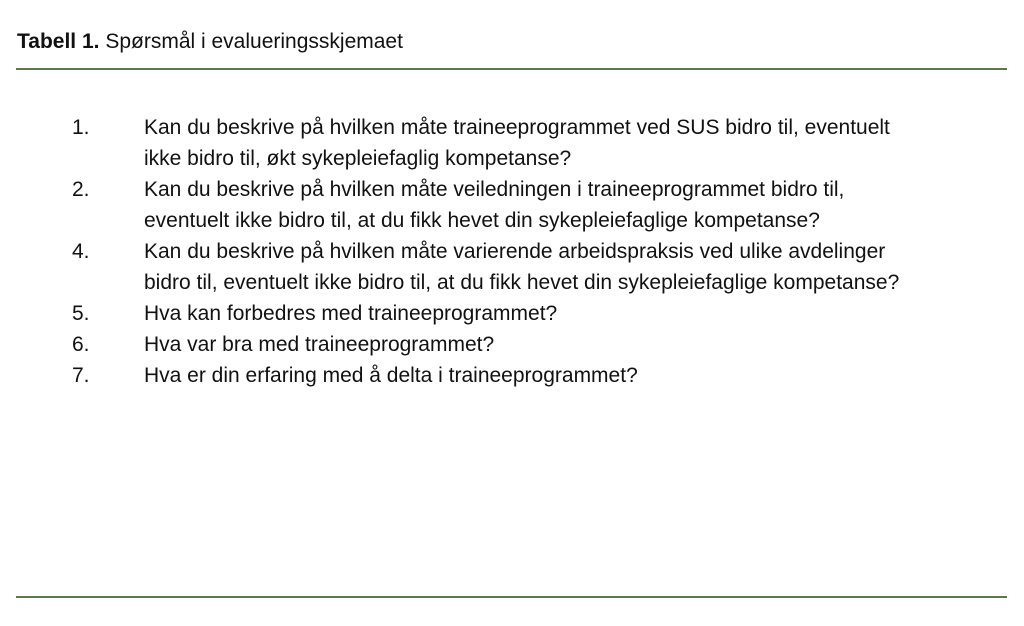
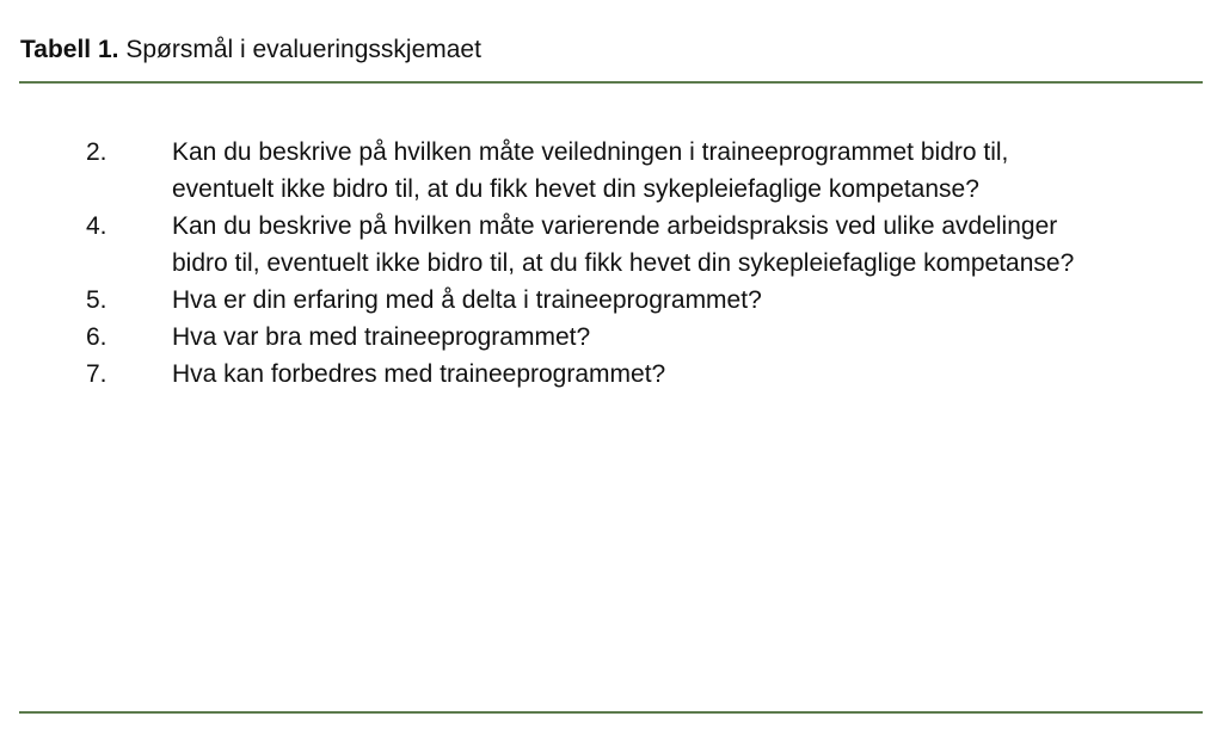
  Tabell 1. Spørsmål i evalueringsskjemaet
- 1.
- Kan du beskrive på hvilken måte traineeprogrammet ved SUS bidro til, eventuelt ikke bidro til, økt sykepleiefaglig kompetanse?
  2.
  Kan du beskrive på hvilken måte veiledningen i traineeprogrammet bidro til, eventuelt ikke bidro til, at du fikk hevet din sykepleiefaglige kompetanse?
  4.
  Kan du beskrive på hvilken måte varierende arbeidspraksis ved ulike avdelinger bidro til, eventuelt ikke bidro til, at du fikk hevet din sykepleiefaglige kompetanse?
  5.
- Hva kan forbedres med traineeprogrammet?
+ Hva er din erfaring med å delta i traineeprogrammet?
  6.
  Hva var bra med traineeprogrammet?
  7.
- Hva er din erfaring med å delta i traineeprogrammet?
+ Hva kan forbedres med traineeprogrammet?
